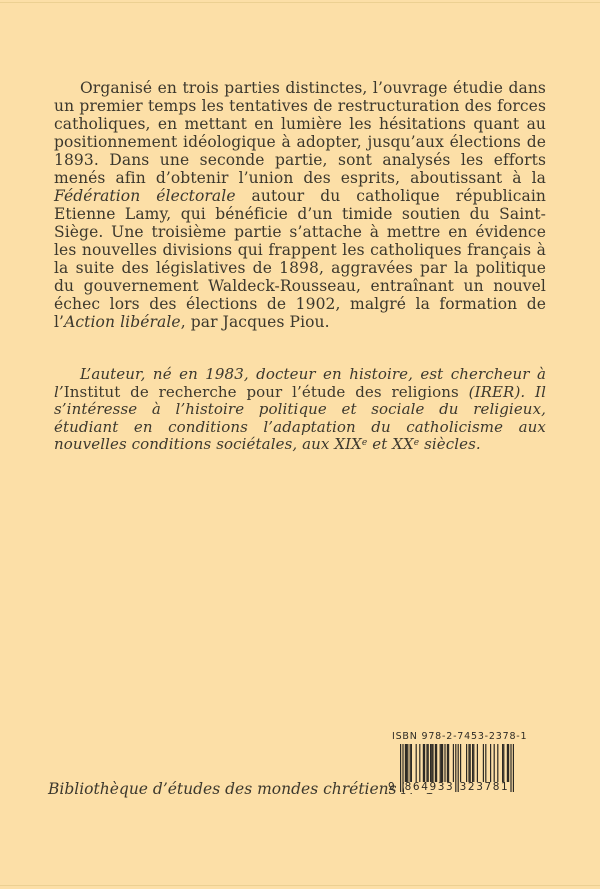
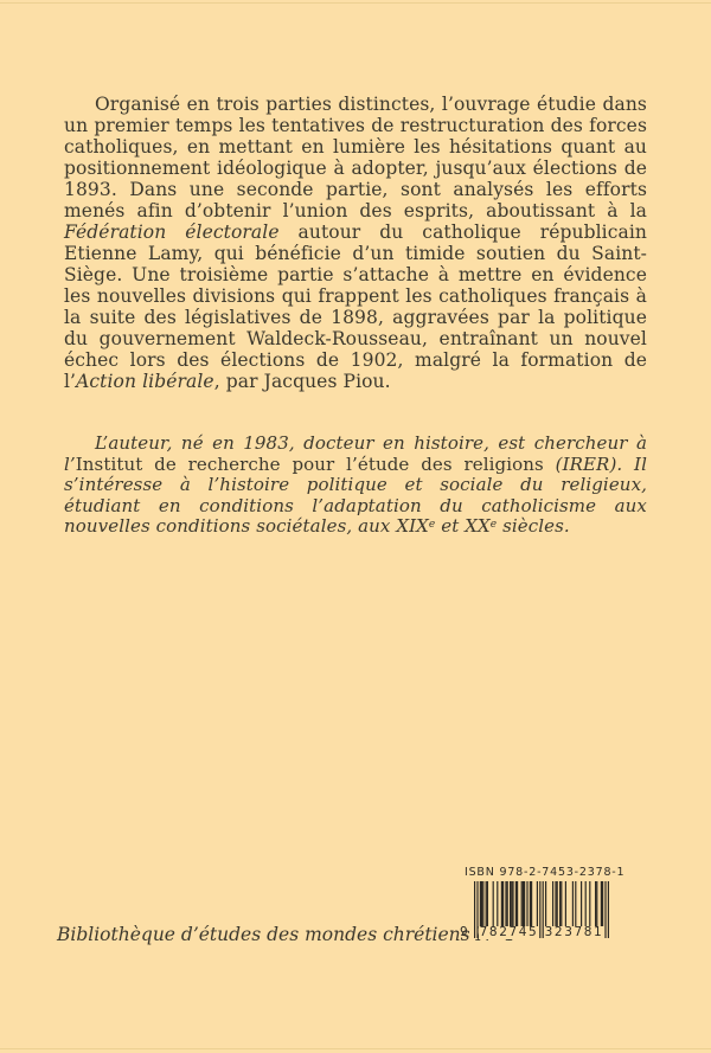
  Organisé en trois parties distinctes, l’ouvrage étudie dans un premier temps les tentatives de restructuration des forces catholiques, en mettant en lumière les hésitations quant au positionnement idéologique à adopter, jusqu’aux élections de 1893. Dans une seconde partie, sont analysés les efforts menés afin d’obtenir l’union des esprits, aboutissant à la Fédération électorale autour du catholique républicain Etienne Lamy, qui bénéficie d’un timide soutien du Saint-Siège. Une troisième partie s’attache à mettre en évidence les nouvelles divisions qui frappent les catholiques français à la suite des législatives de 1898, aggravées par la politique du gouvernement Waldeck-Rousseau, entraînant un nouvel échec lors des élections de 1902, malgré la formation de l’Action libérale, par Jacques Piou.
  L’auteur, né en 1983, docteur en histoire, est chercheur à l’Institut de recherche pour l’étude des religions (IRER). Il s’intéresse à l’histoire politique et sociale du religieux, étudiant en conditions l’adaptation du catholicisme aux nouvelles conditions sociétales, aux XIXe et XXe siècles.
  Bibliothèque d’études des mondes chrétiens
  ISBN 978-2-7453-2378-1
  9
- 864933
+ 782745
  323781
